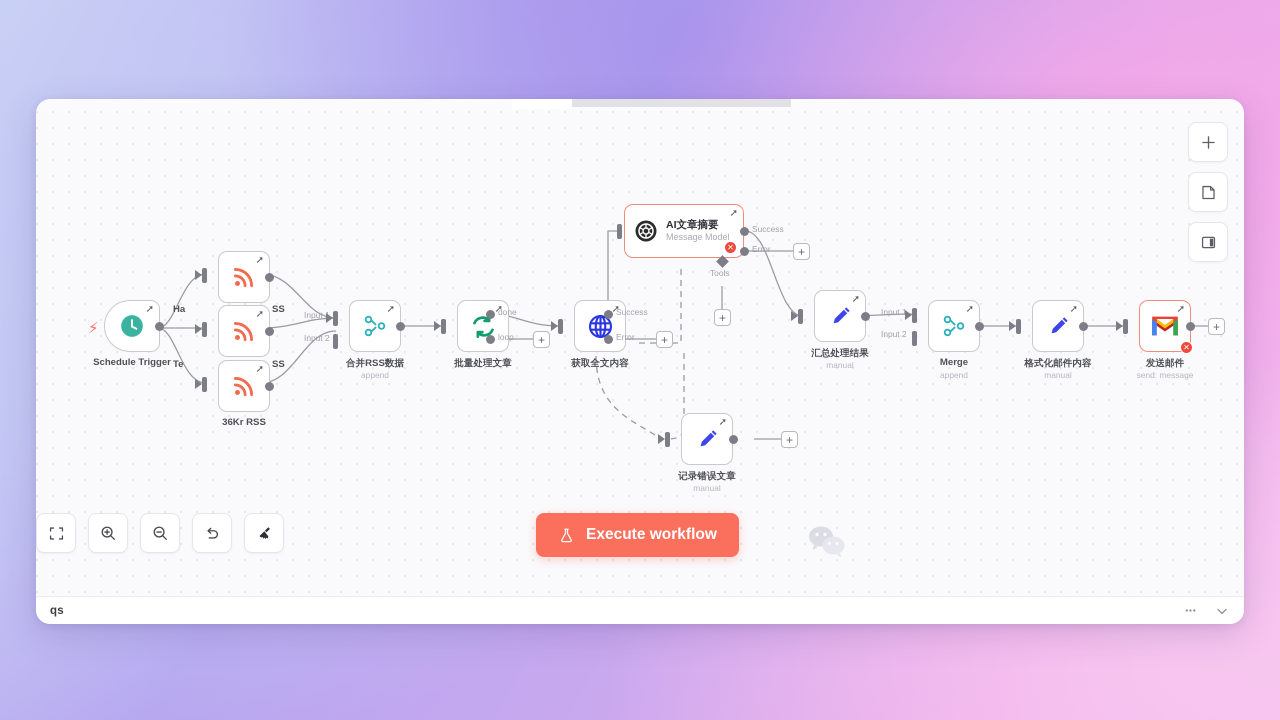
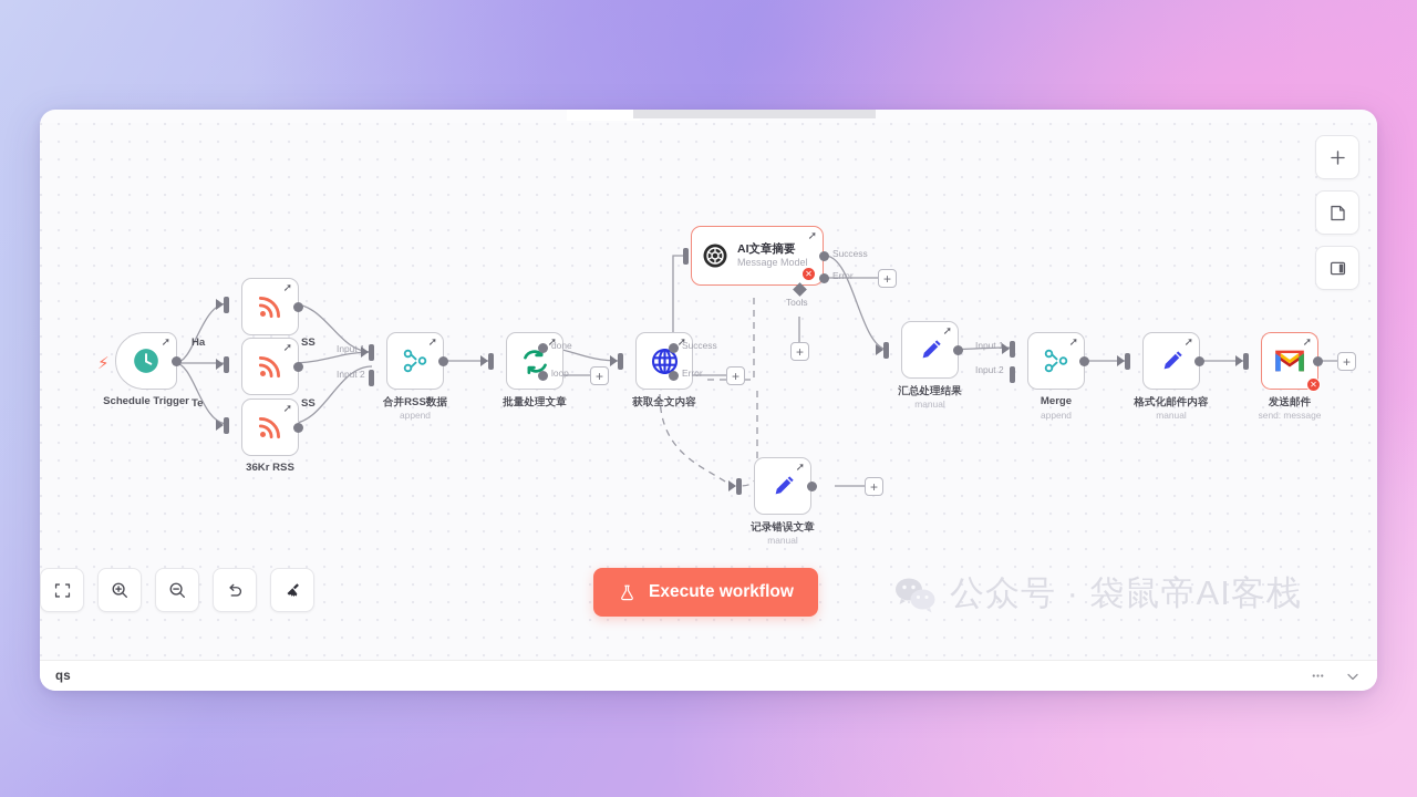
  ⚡
  ➚
  Schedule Trigger
  ➚
  ➚
  Ha
  SS
  Te
  SS
  ➚
  36Kr RSS
  Input
  Input 2
  ➚
  合并RSS数据
  append
  ➚
  批量处理文章
  done
  loop
  +
  ➚
  获取全文内容
  Success
  Error
  +
  ➚
  AI文章摘要
  Message Model
  ✕
  Success
  Error
  +
  Tools
  +
  ➚
  记录错误文章
  manual
  +
  ➚
  汇总处理结果
  manual
  Input
  Input 2
  ➚
  Merge
  append
  ➚
  格式化邮件内容
  manual
  ➚
  ✕
  发送邮件
  send: message
  +
+ 公众号 · 袋鼠帝AI客栈
  Execute workflow
  qs
